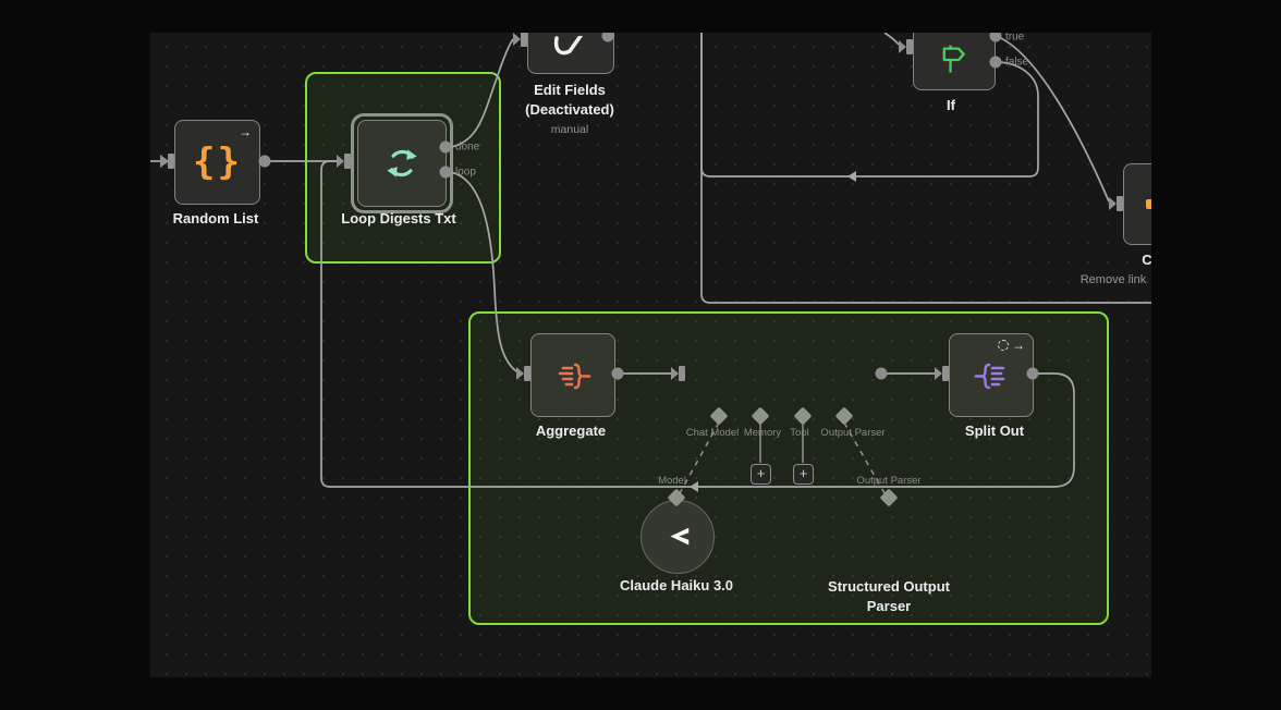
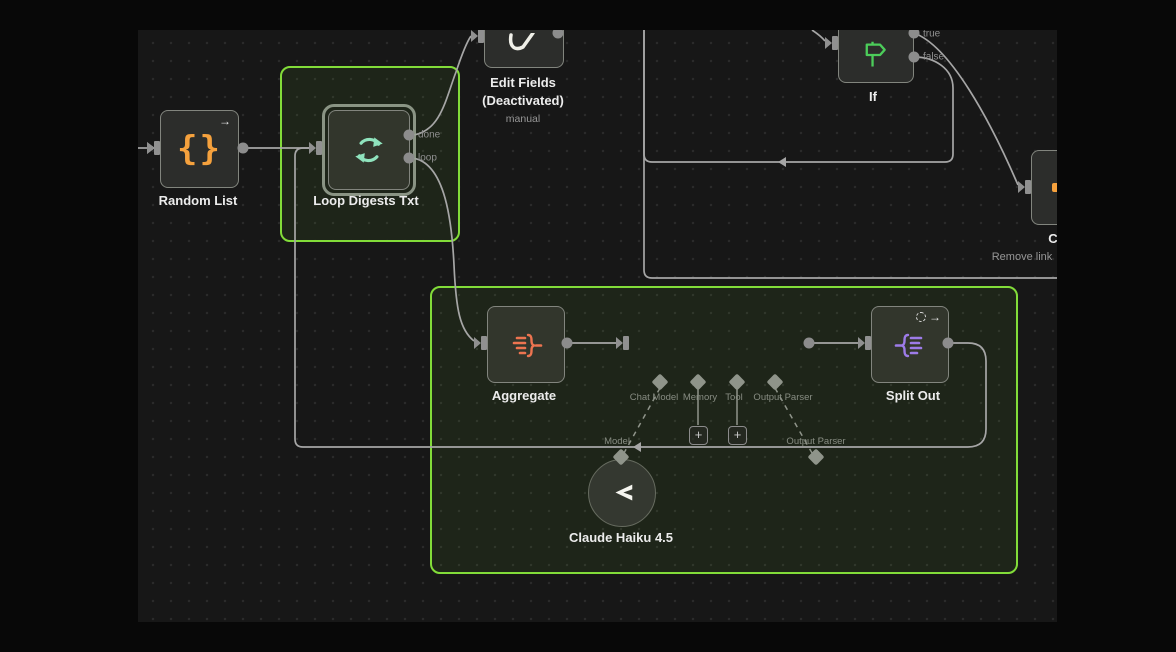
  {}
  →
  →
  +
  +
  Random List
  Loop Digests Txt
  Edit Fields
  (Deactivated)
  manual
  If
  C
  Remove link
  Aggregate
  Split Out
- Claude Haiku 3.0
+ Claude Haiku 4.5
- Structured Output Parser
  done
  loop
  true
  false
  Chat Model
  Memory
  Tool
  Output Parser
  Model
  Output Parser
